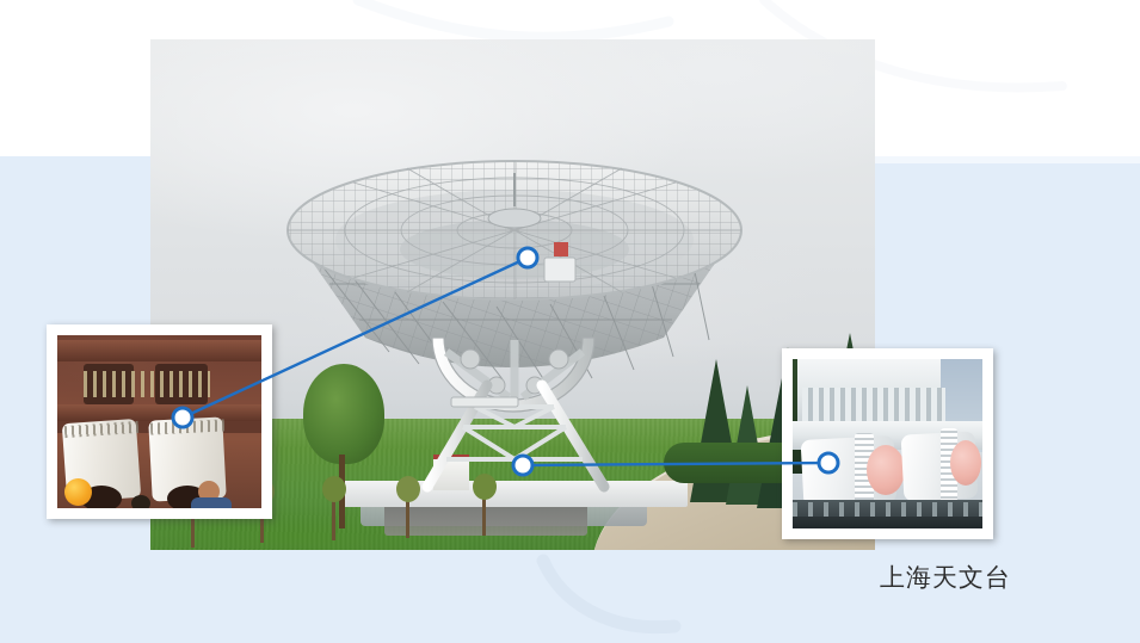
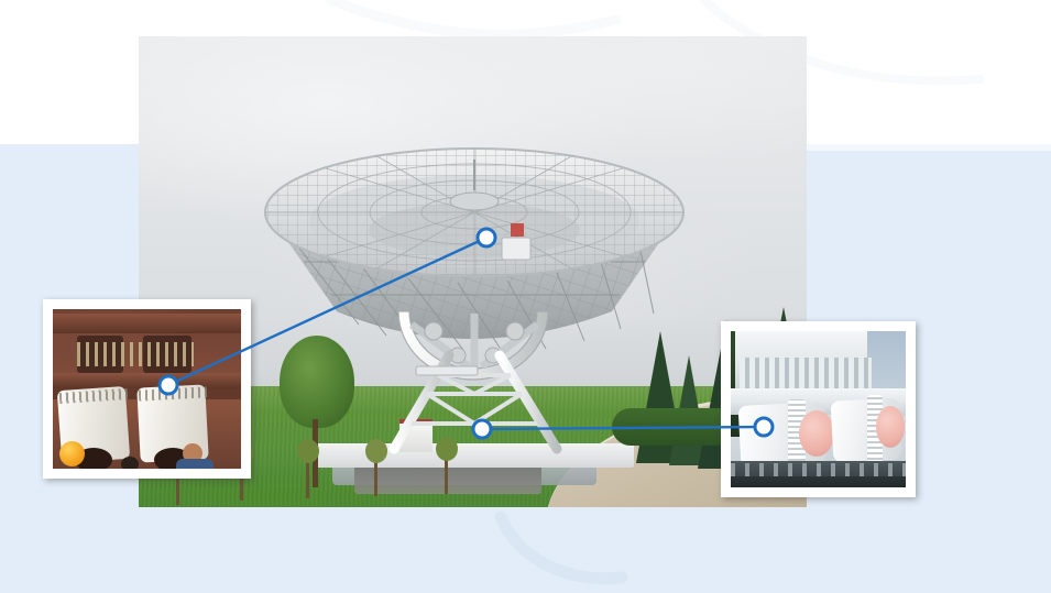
- 上海天文台
